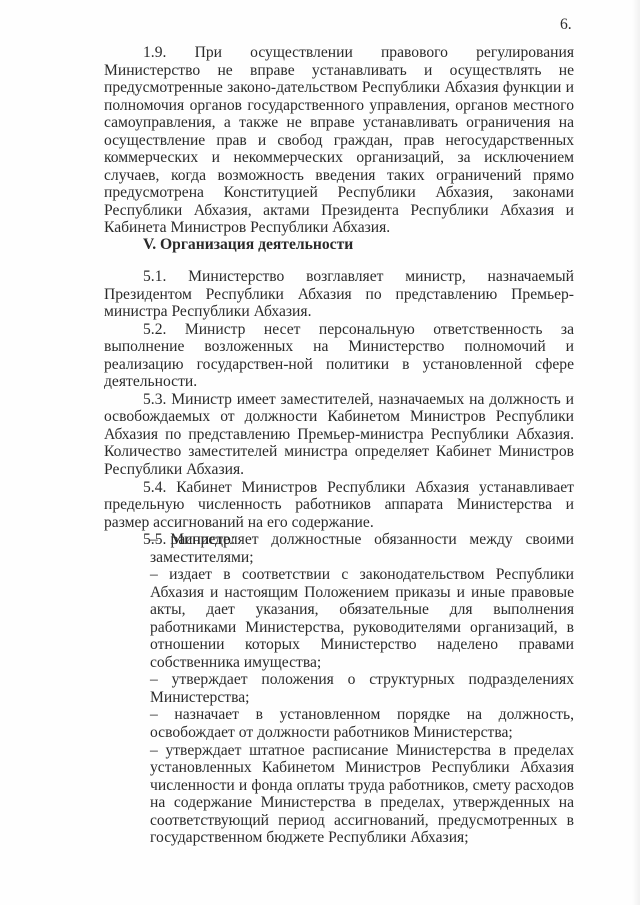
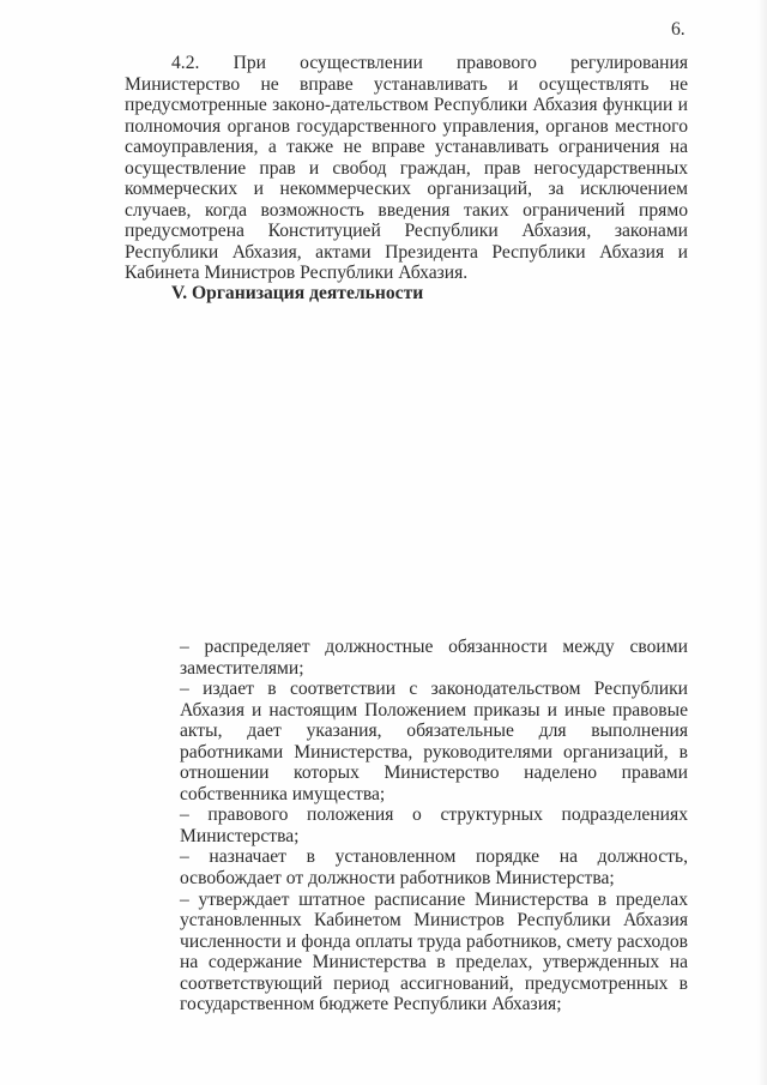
  6.
- 1.9. При осуществлении правового регулирования Министерство не вправе устанавливать и осуществлять не предусмотренные законо-дательством Республики Абхазия функции и полномочия органов государственного управления, органов местного самоуправления, а также не вправе устанавливать ограничения на осуществление прав и свобод граждан, прав негосударственных коммерческих и некоммерческих организаций, за исключением случаев, когда возможность введения таких ограничений прямо предусмотрена Конституцией Республики Абхазия, законами Республики Абхазия, актами Президента Республики Абхазия и Кабинета Министров Республики Абхазия.
+ 4.2. При осуществлении правового регулирования Министерство не вправе устанавливать и осуществлять не предусмотренные законо-дательством Республики Абхазия функции и полномочия органов государственного управления, органов местного самоуправления, а также не вправе устанавливать ограничения на осуществление прав и свобод граждан, прав негосударственных коммерческих и некоммерческих организаций, за исключением случаев, когда возможность введения таких ограничений прямо предусмотрена Конституцией Республики Абхазия, законами Республики Абхазия, актами Президента Республики Абхазия и Кабинета Министров Республики Абхазия.
  V. Организация деятельности
- 5.1. Министерство возглавляет министр, назначаемый Президентом Республики Абхазия по представлению Премьер-министра Республики Абхазия.
- 5.2. Министр несет персональную ответственность за выполнение возложенных на Министерство полномочий и реализацию государствен-ной политики в установленной сфере деятельности.
- 5.3. Министр имеет заместителей, назначаемых на должность и освобождаемых от должности Кабинетом Министров Республики Абхазия по представлению Премьер-министра Республики Абхазия. Количество заместителей министра определяет Кабинет Министров Республики Абхазия.
- 5.4. Кабинет Министров Республики Абхазия устанавливает предельную численность работников аппарата Министерства и размер ассигнований на его содержание.
- 5.5. Министр:
  – распределяет должностные обязанности между своими заместителями;
  – издает в соответствии с законодательством Республики Абхазия и настоящим Положением приказы и иные правовые акты, дает указания, обязательные для выполнения работниками Министерства, руководителями организаций, в отношении которых Министерство наделено правами собственника имущества;
- – утверждает положения о структурных подразделениях Министерства;
+ – правового положения о структурных подразделениях Министерства;
  – назначает в установленном порядке на должность, освобождает от должности работников Министерства;
  – утверждает штатное расписание Министерства в пределах установленных Кабинетом Министров Республики Абхазия численности и фонда оплаты труда работников, смету расходов на содержание Министерства в пределах, утвержденных на соответствующий период ассигнований, предусмотренных в государственном бюджете Республики Абхазия;
